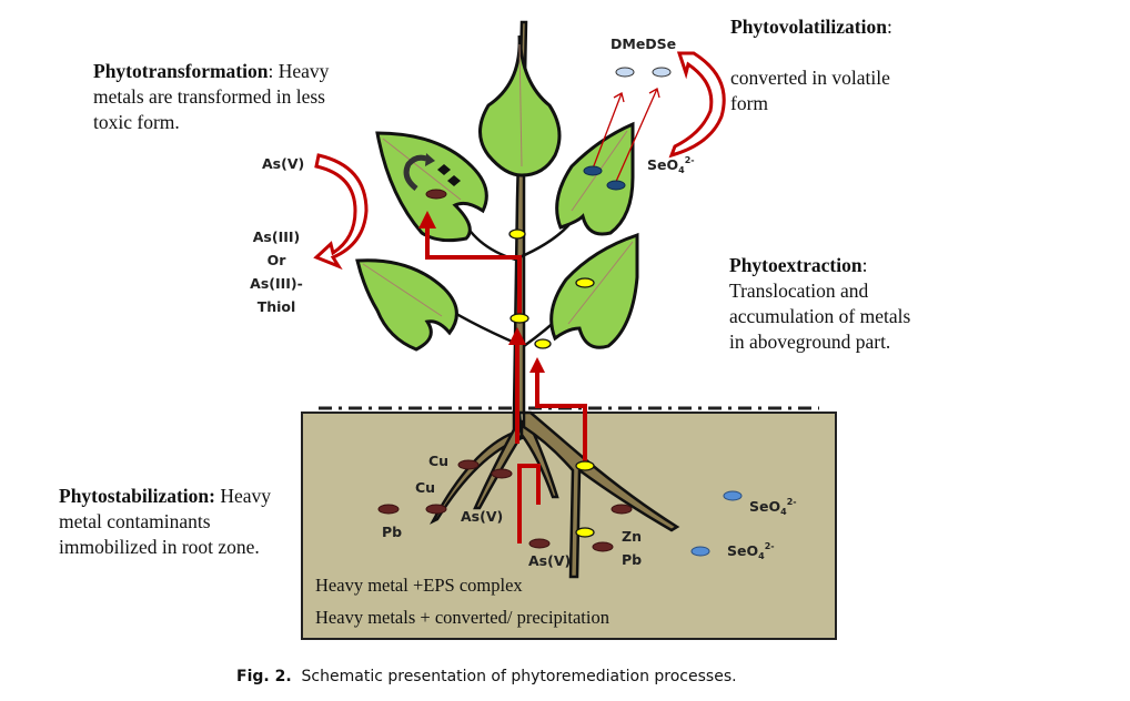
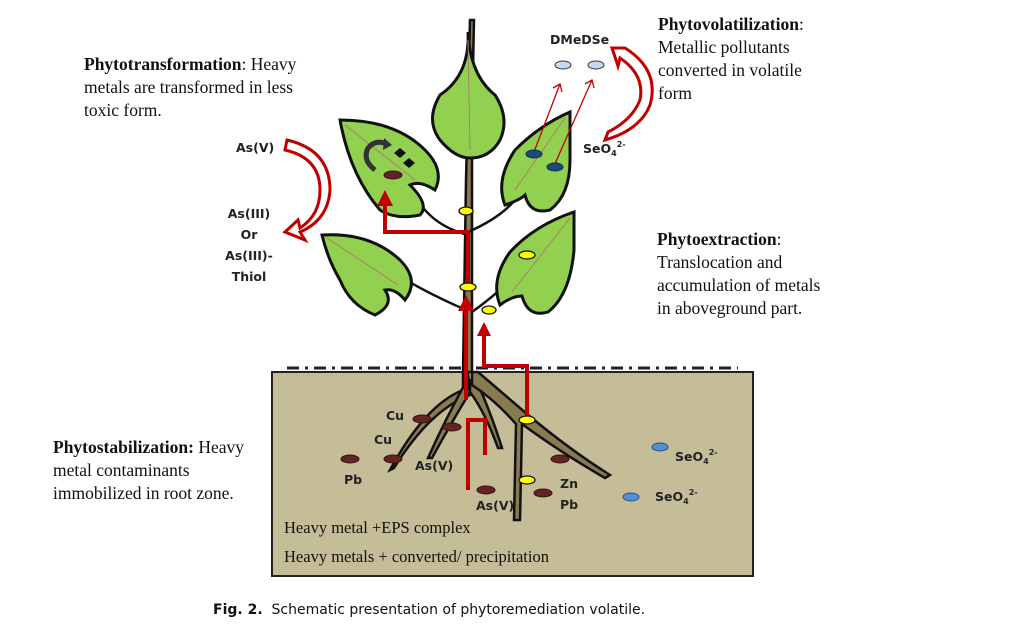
  Phytotransformation: Heavy
  metals are transformed in less
  toxic form.
  Phytovolatilization:
+ Metallic pollutants
  converted in volatile
  form
  Phytoextraction:
  Translocation and
  accumulation of metals
  in aboveground part.
  Phytostabilization: Heavy
  metal contaminants
  immobilized in root zone.
  As(V)
  As(III)
  Or
  As(III)-
  Thiol
  DMeDSe
  SeO42-
  Cu
  Cu
  Pb
  As(V)
  As(V)
  Zn
  Pb
  SeO42-
  SeO42-
  Heavy metal +EPS complex
  Heavy metals + converted/ precipitation
- Fig. 2. Schematic presentation of phytoremediation processes.
+ Fig. 2. Schematic presentation of phytoremediation volatile.
